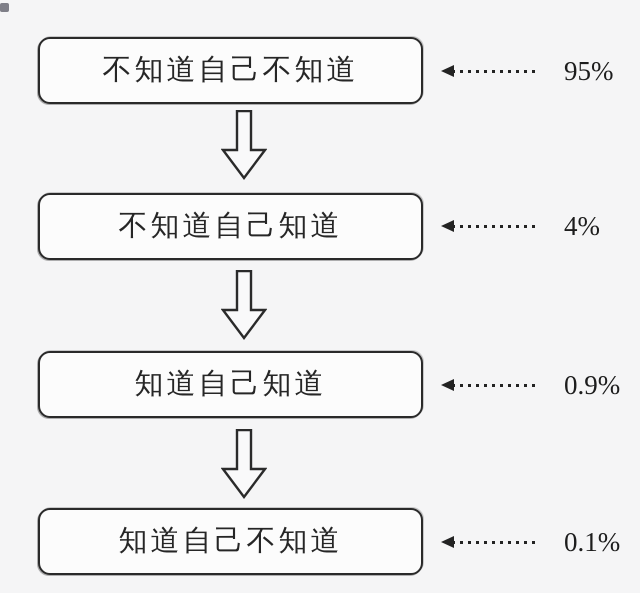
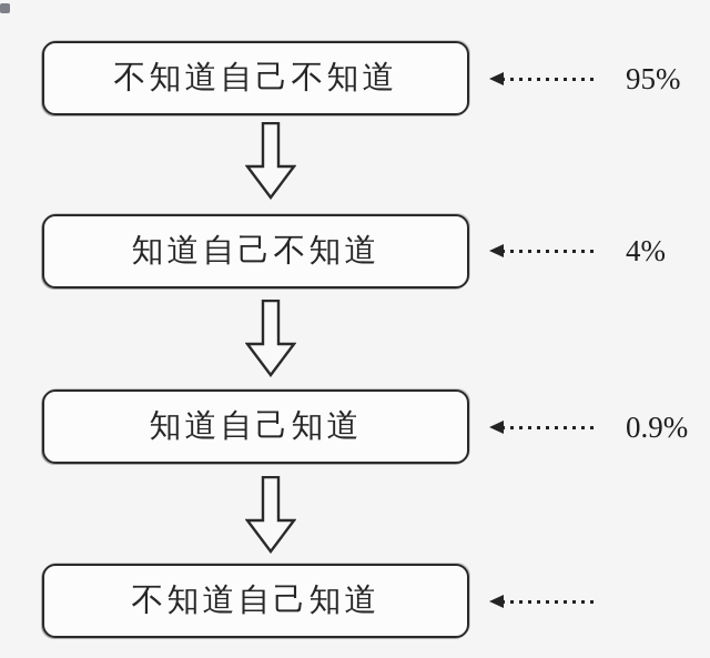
  不知道自己不知道
  95%
- 不知道自己知道
+ 知道自己不知道
  4%
  知道自己知道
  0.9%
- 知道自己不知道
+ 不知道自己知道
- 0.1%
